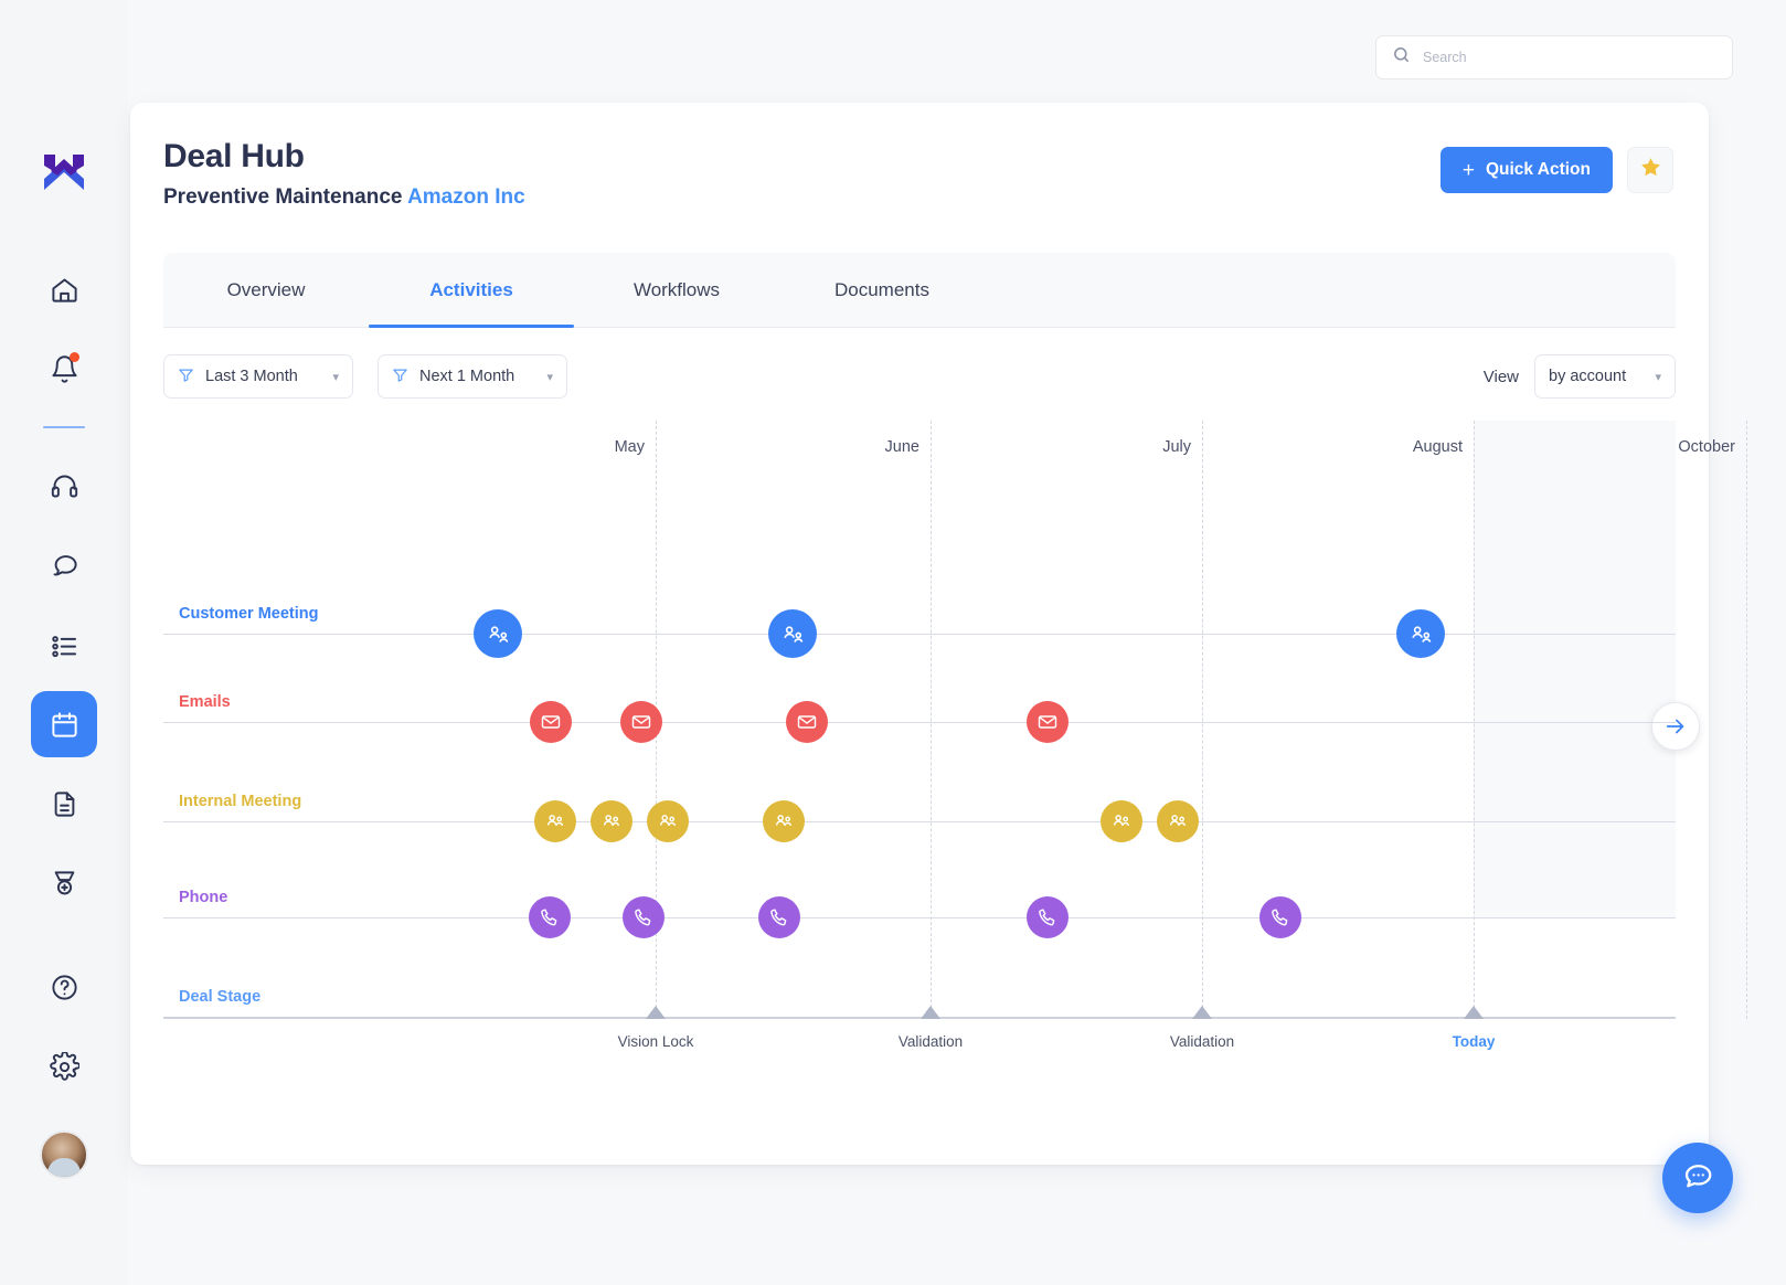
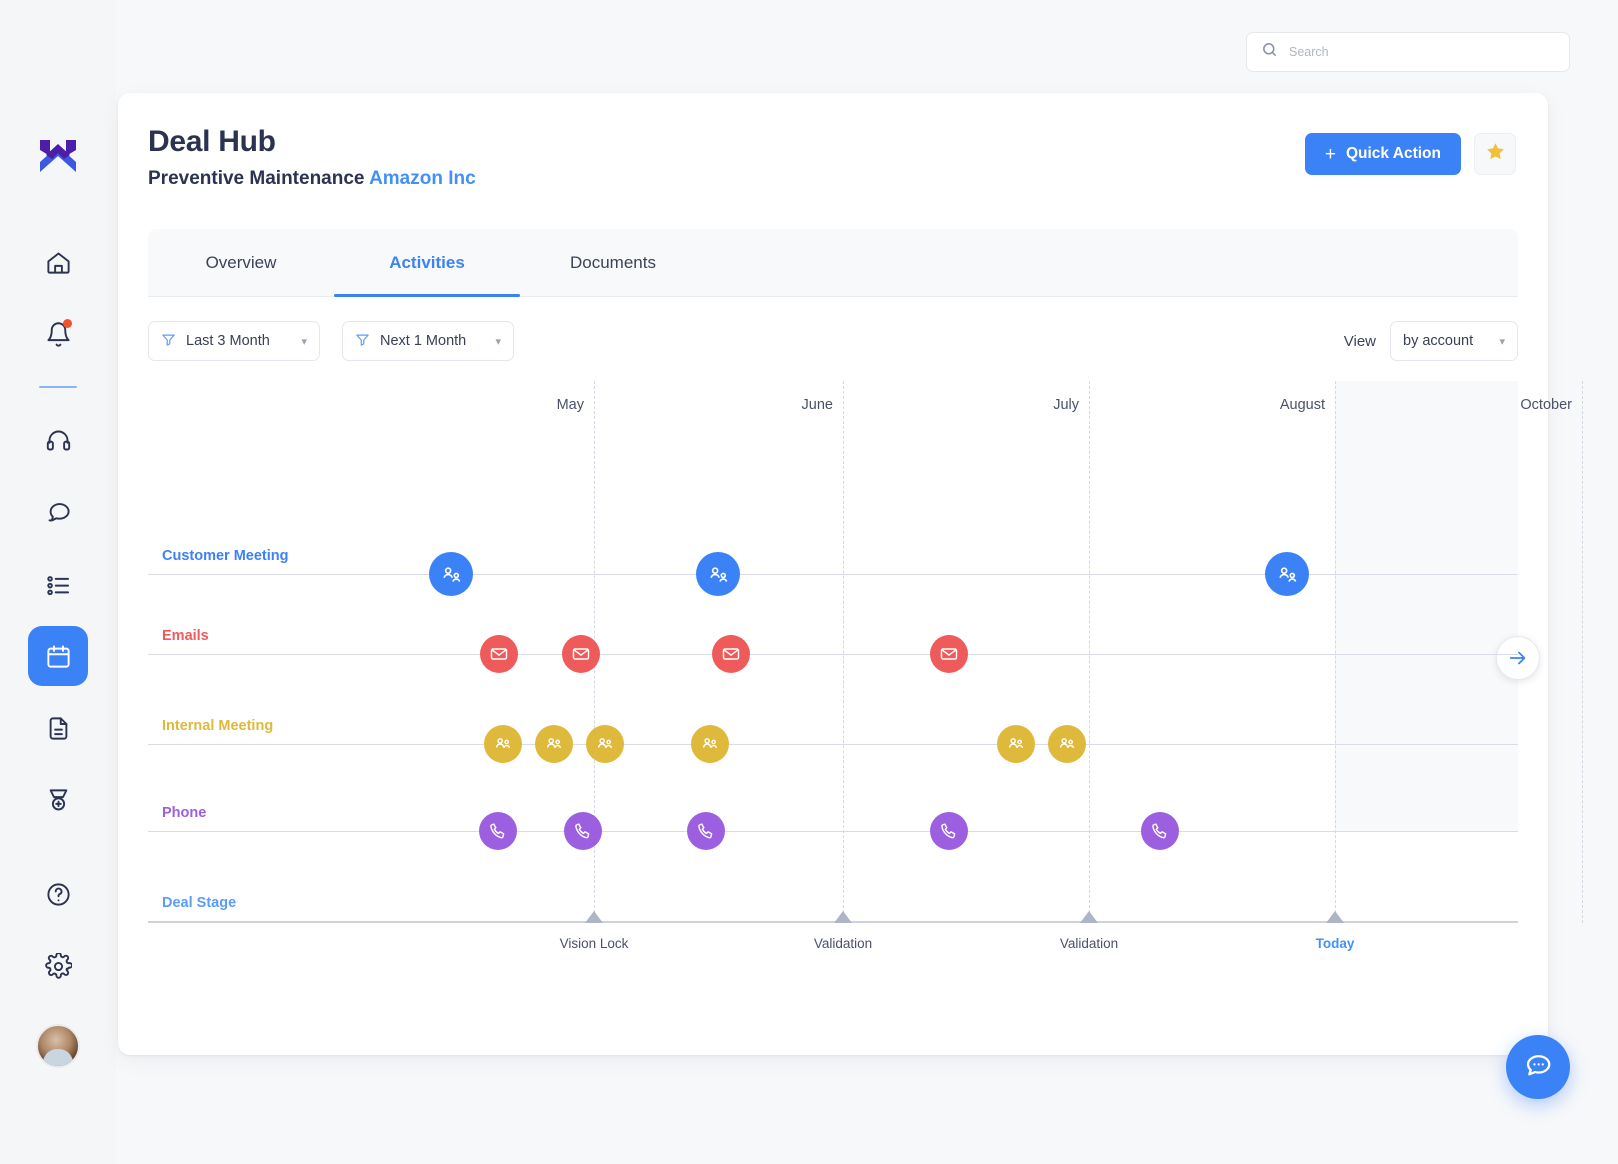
  Search
  Deal Hub
  Preventive Maintenance Amazon Inc
  +
  Quick Action
  Overview
  Activities
- Workflows
  Documents
  Last 3 Month
  ▾
  Next 1 Month
  ▾
  View
  by account
  ▾
  May
  June
  July
  August
  October
  Customer Meeting
  Emails
  Internal Meeting
  Phone
  Deal Stage
  Vision Lock
  Validation
  Validation
  Today
